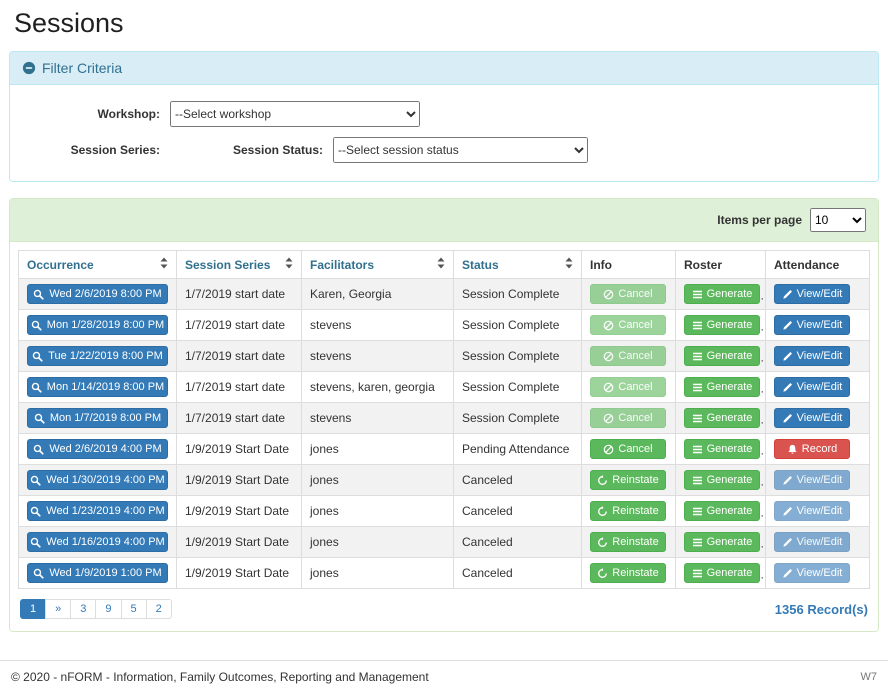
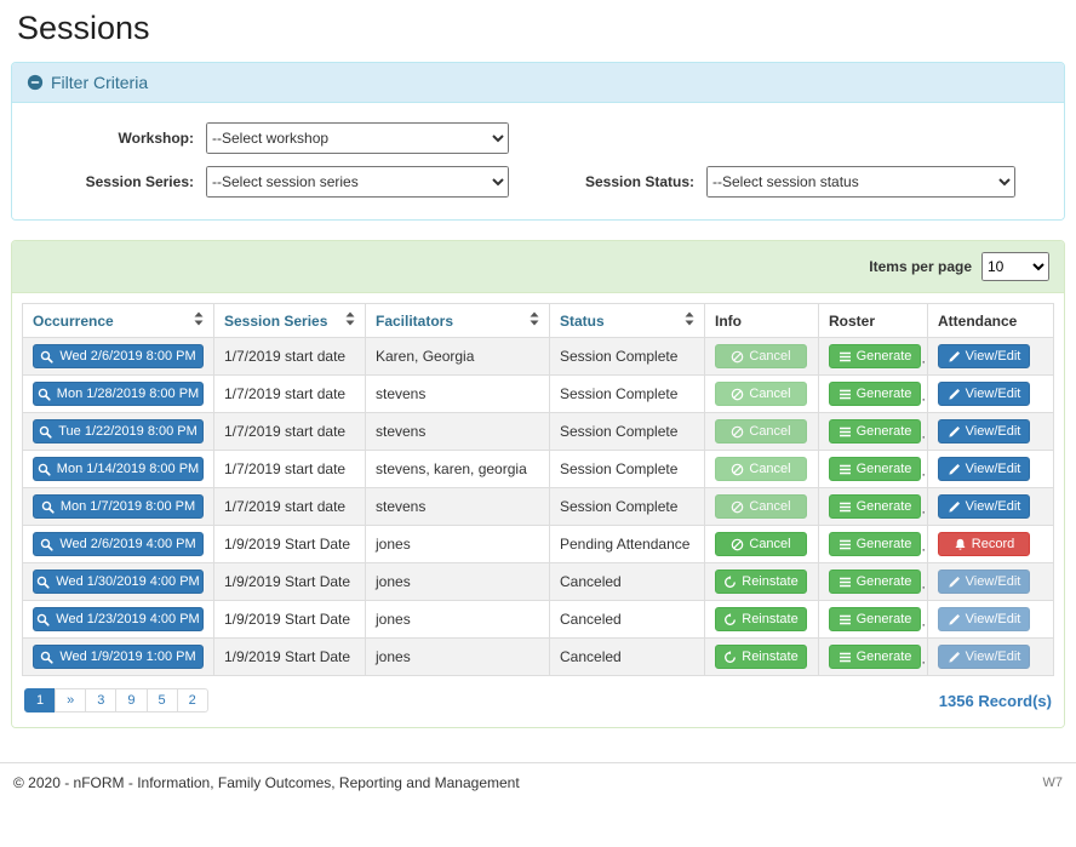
  Sessions
  Filter Criteria
  Workshop:
  --Select workshop
  Session Series:
+ --Select session series
  Session Status:
  --Select session status
  Items per page
  10
  Occurrence	Session Series	Facilitators	Status	Info	Roster	Attendance
  Wed 2/6/2019 8:00 PM	1/7/2019 start date	Karen, Georgia	Session Complete	Cancel	Generate	View/Edit
  Mon 1/28/2019 8:00 PM	1/7/2019 start date	stevens	Session Complete	Cancel	Generate	View/Edit
  Tue 1/22/2019 8:00 PM	1/7/2019 start date	stevens	Session Complete	Cancel	Generate	View/Edit
  Mon 1/14/2019 8:00 PM	1/7/2019 start date	stevens, karen, georgia	Session Complete	Cancel	Generate	View/Edit
  Mon 1/7/2019 8:00 PM	1/7/2019 start date	stevens	Session Complete	Cancel	Generate	View/Edit
  Wed 2/6/2019 4:00 PM	1/9/2019 Start Date	jones	Pending Attendance	Cancel	Generate	Record
  Wed 1/30/2019 4:00 PM	1/9/2019 Start Date	jones	Canceled	Reinstate	Generate	View/Edit
  Wed 1/23/2019 4:00 PM	1/9/2019 Start Date	jones	Canceled	Reinstate	Generate	View/Edit
- Wed 1/16/2019 4:00 PM	1/9/2019 Start Date	jones	Canceled	Reinstate	Generate	View/Edit
  Wed 1/9/2019 1:00 PM	1/9/2019 Start Date	jones	Canceled	Reinstate	Generate	View/Edit
  1
  »
  3
  9
  5
  2
  1356 Record(s)
  © 2020 - nFORM - Information, Family Outcomes, Reporting and Management
  W7
